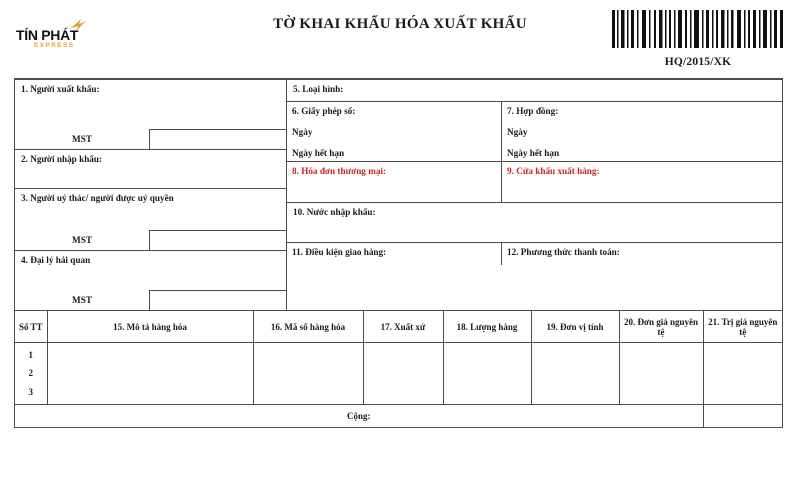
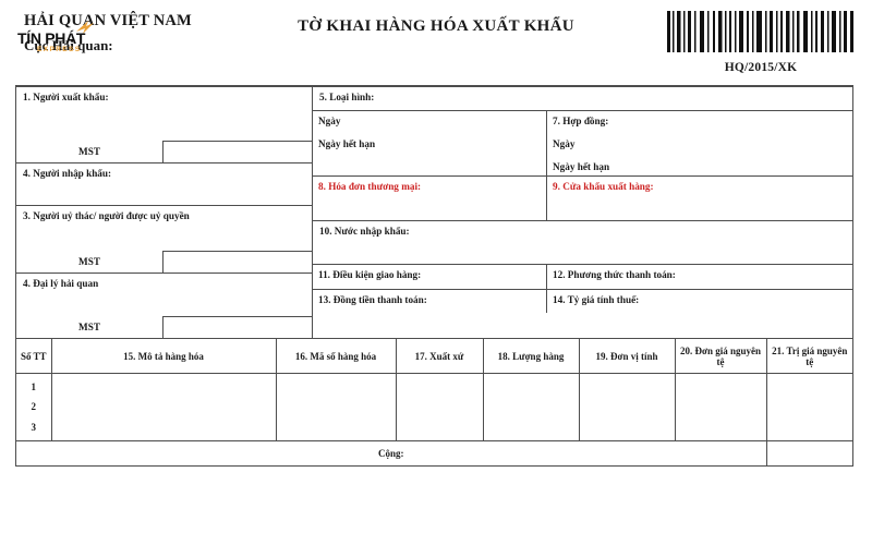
+ HẢI QUAN VIỆT NAM
+ Cục Hải quan:
  TÍN PHÁT
- TỜ KHAI KHẨU HÓA XUẤT KHẨU
+ TỜ KHAI HÀNG HÓA XUẤT KHẨU
  HQ/2015/XK
  1. Người xuất khẩu:
  MST
- 2. Người nhập khẩu:
+ 4. Người nhập khẩu:
  3. Người uỷ thác/ người được uỷ quyền
  MST
  4. Đại lý hải quan
  MST
  5. Loại hình:
- 6. Giấy phép số:
  Ngày
  Ngày hết hạn
  7. Hợp đồng:
  Ngày
  Ngày hết hạn
  8. Hóa đơn thương mại:
  9. Cửa khẩu xuất hàng:
  10. Nước nhập khẩu:
  11. Điều kiện giao hàng:
  12. Phương thức thanh toán:
+ 13. Đồng tiền thanh toán:
+ 14. Tỷ giá tính thuế:
  Số TT	15. Mô tả hàng hóa	16. Mã số hàng hóa	17. Xuất xứ	18. Lượng hàng	19. Đơn vị tính	20. Đơn giá nguyên tệ	21. Trị giá nguyên tệ
  1 2 3
  Cộng:
